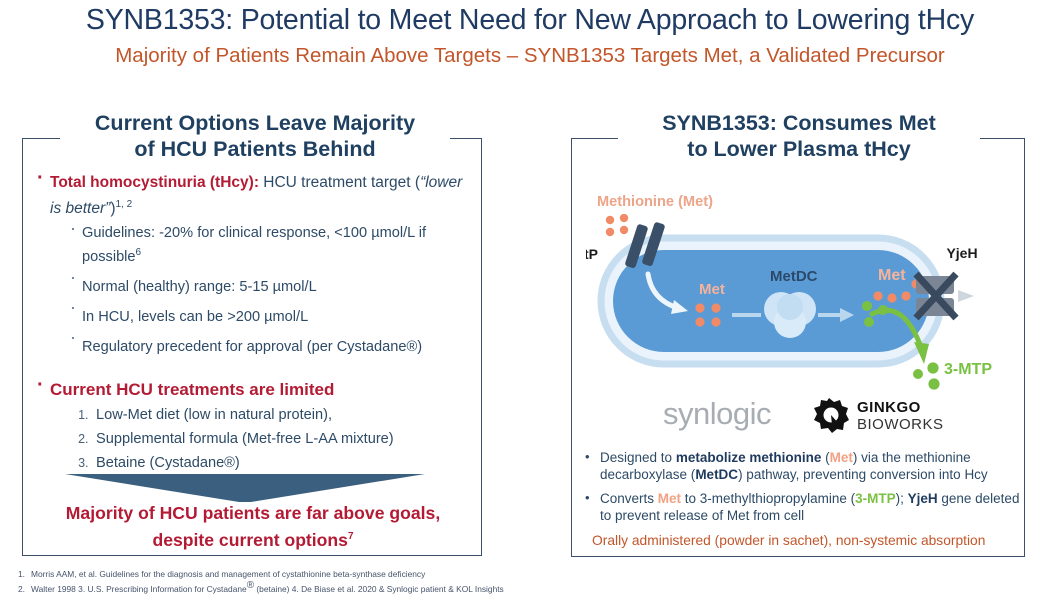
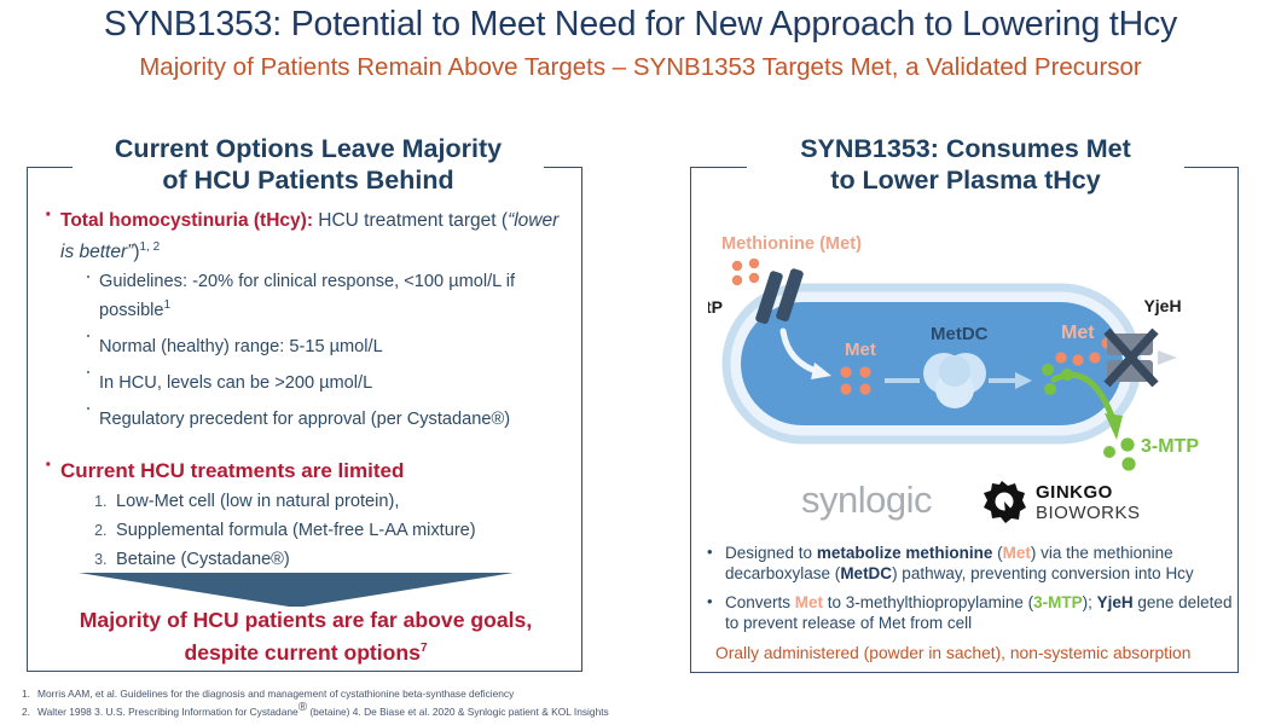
  SYNB1353: Potential to Meet Need for New Approach to Lowering tHcy
  Majority of Patients Remain Above Targets – SYNB1353 Targets Met, a Validated Precursor
  Current Options Leave Majority
  of HCU Patients Behind
  Total homocystinuria (tHcy): HCU treatment target (“lower is better”)1, 2
- Guidelines: -20% for clinical response, <100 µmol/L if possible6
+ Guidelines: -20% for clinical response, <100 µmol/L if possible1
  Normal (healthy) range: 5-15 µmol/L
  In HCU, levels can be >200 µmol/L
  Regulatory precedent for approval (per Cystadane®)
  Current HCU treatments are limited
- Low-Met diet (low in natural protein),
+ Low-Met cell (low in natural protein),
  Supplemental formula (Met-free L-AA mixture)
  Betaine (Cystadane®)
  Majority of HCU patients are far above goals,
  despite current options7
  SYNB1353: Consumes Met
  to Lower Plasma tHcy
  Methionine (Met)
  Met
  MetDC
  Met
  YjeH
  3-MTP
  synlogic
  GINKGO
  BIOWORKS
  Designed to metabolize methionine (Met) via the methionine decarboxylase (MetDC) pathway, preventing conversion into Hcy
  Converts Met to 3-methylthiopropylamine (3-MTP); YjeH gene deleted to prevent release of Met from cell
  Orally administered (powder in sachet), non-systemic absorption
  1. Morris AAM, et al. Guidelines for the diagnosis and management of cystathionine beta-synthase deficiency
  2. Walter 1998 3. U.S. Prescribing Information for Cystadane® (betaine) 4. De Biase et al. 2020 & Synlogic patient & KOL Insights
